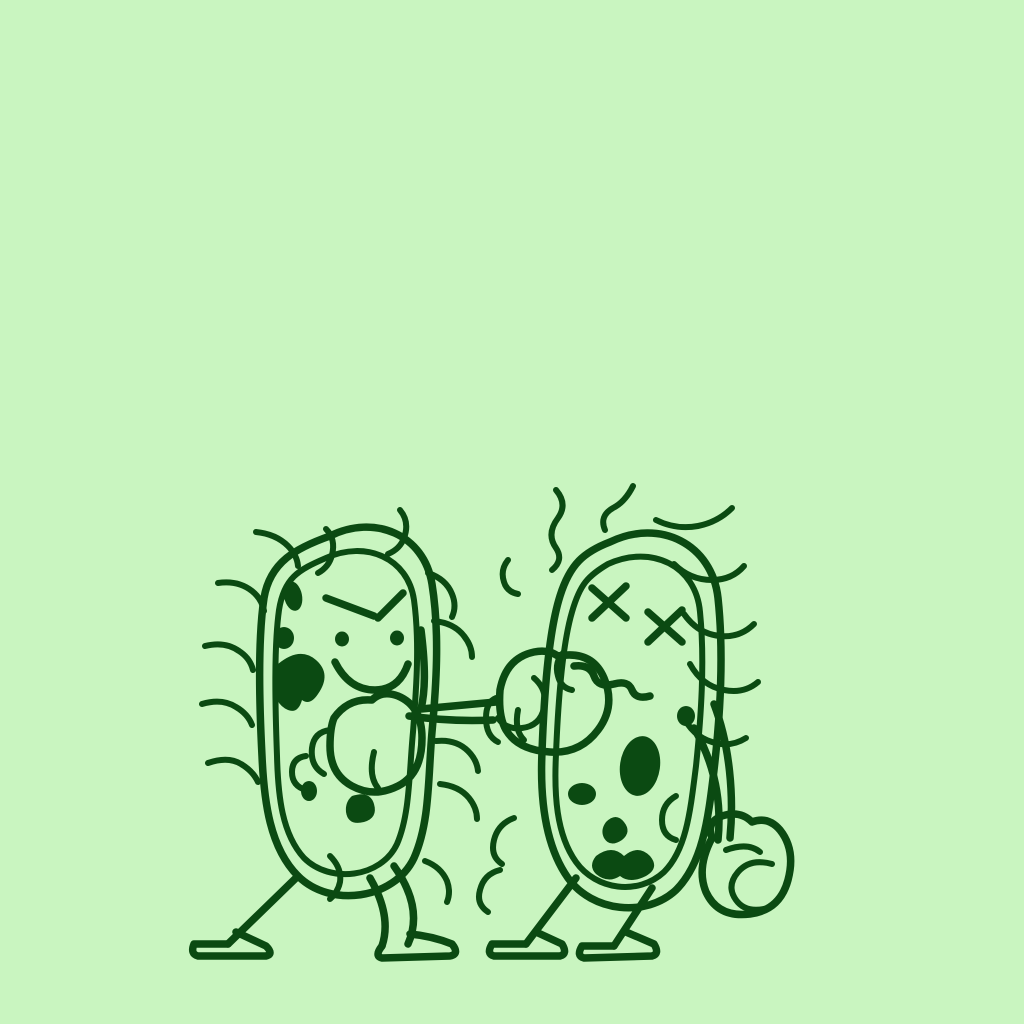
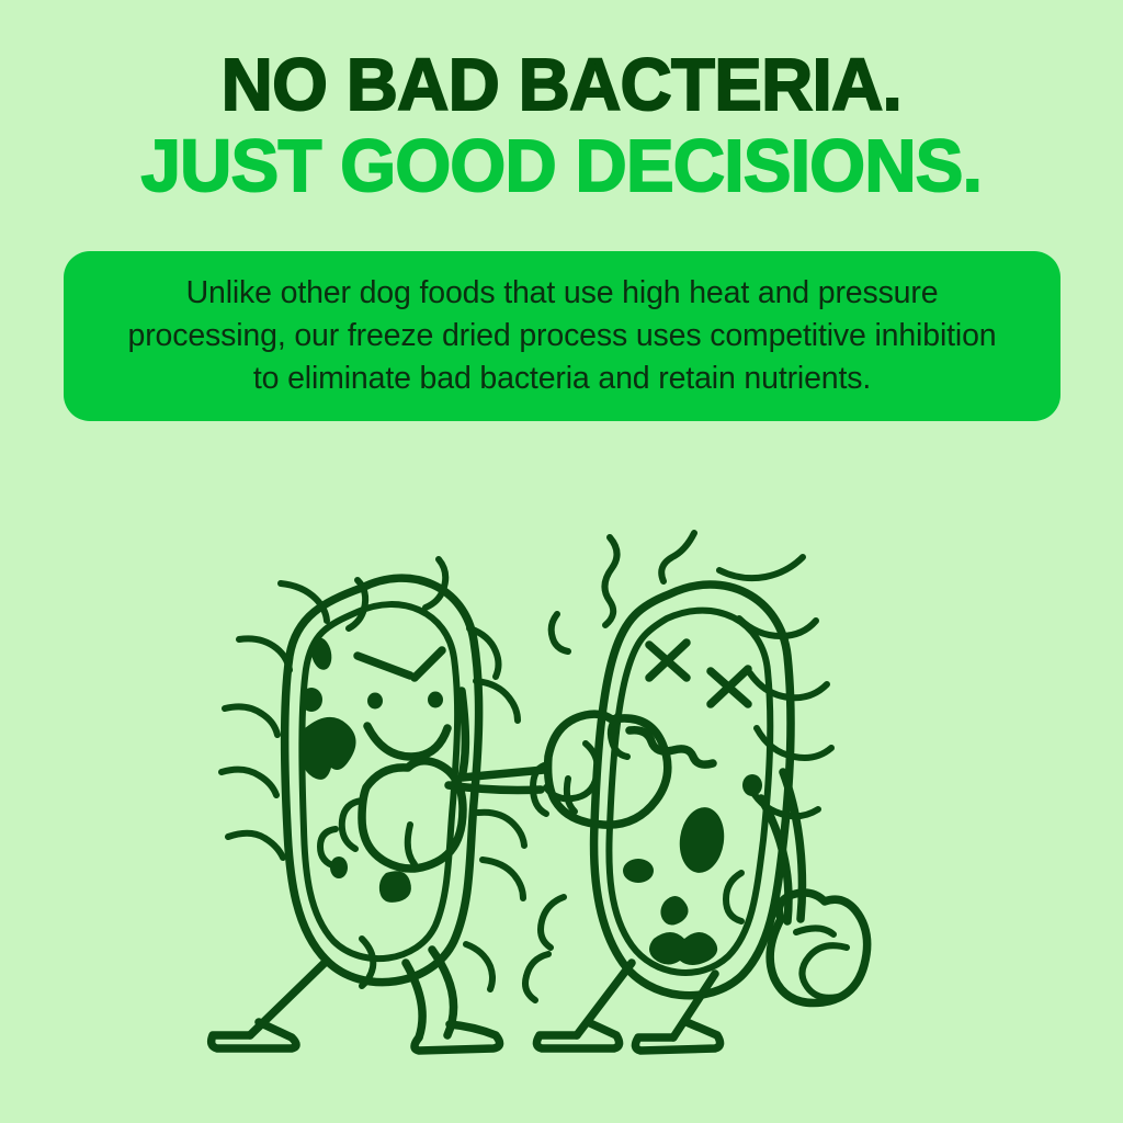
+ NO BAD BACTERIA.
+ JUST GOOD DECISIONS.
+ Unlike other dog foods that use high heat and pressure processing, our freeze dried process uses competitive inhibition to eliminate bad bacteria and retain nutrients.
